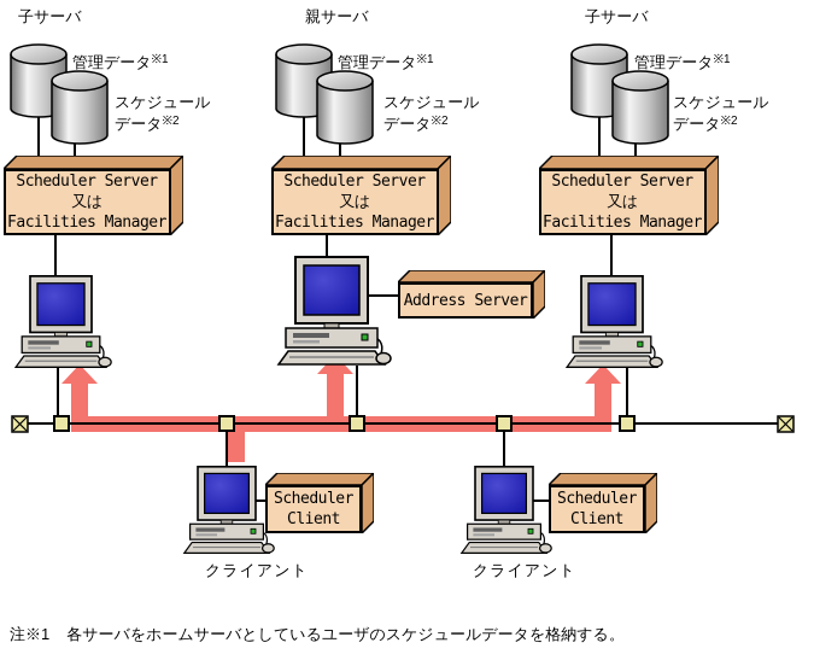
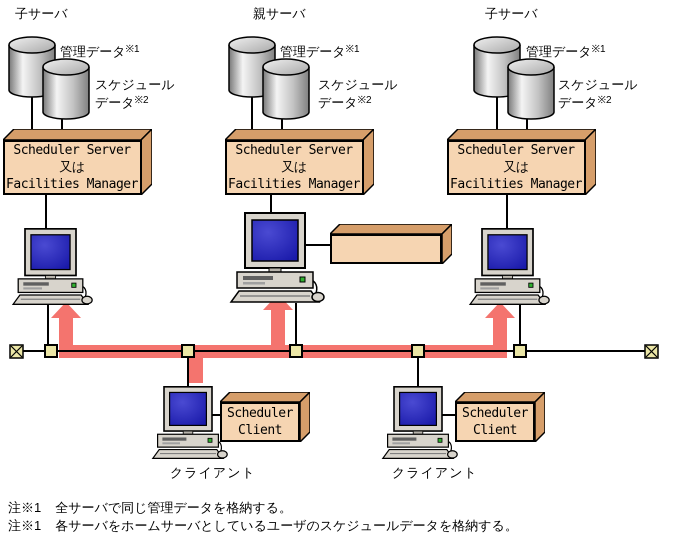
  子サーバ
  管理データ※1
  スケジュール
  データ※2
  Scheduler Server
  又は
  Facilities Manager
  親サーバ
  管理データ※1
  スケジュール
  データ※2
  Scheduler Server
  又は
  Facilities Manager
- Address Server
  子サーバ
  管理データ※1
  スケジュール
  データ※2
  Scheduler Server
  又は
  Facilities Manager
  Scheduler
  Client
  クライアント
  Scheduler
  Client
  クライアント
+ 注※1 全サーバで同じ管理データを格納する。
  注※1 各サーバをホームサーバとしているユーザのスケジュールデータを格納する。
